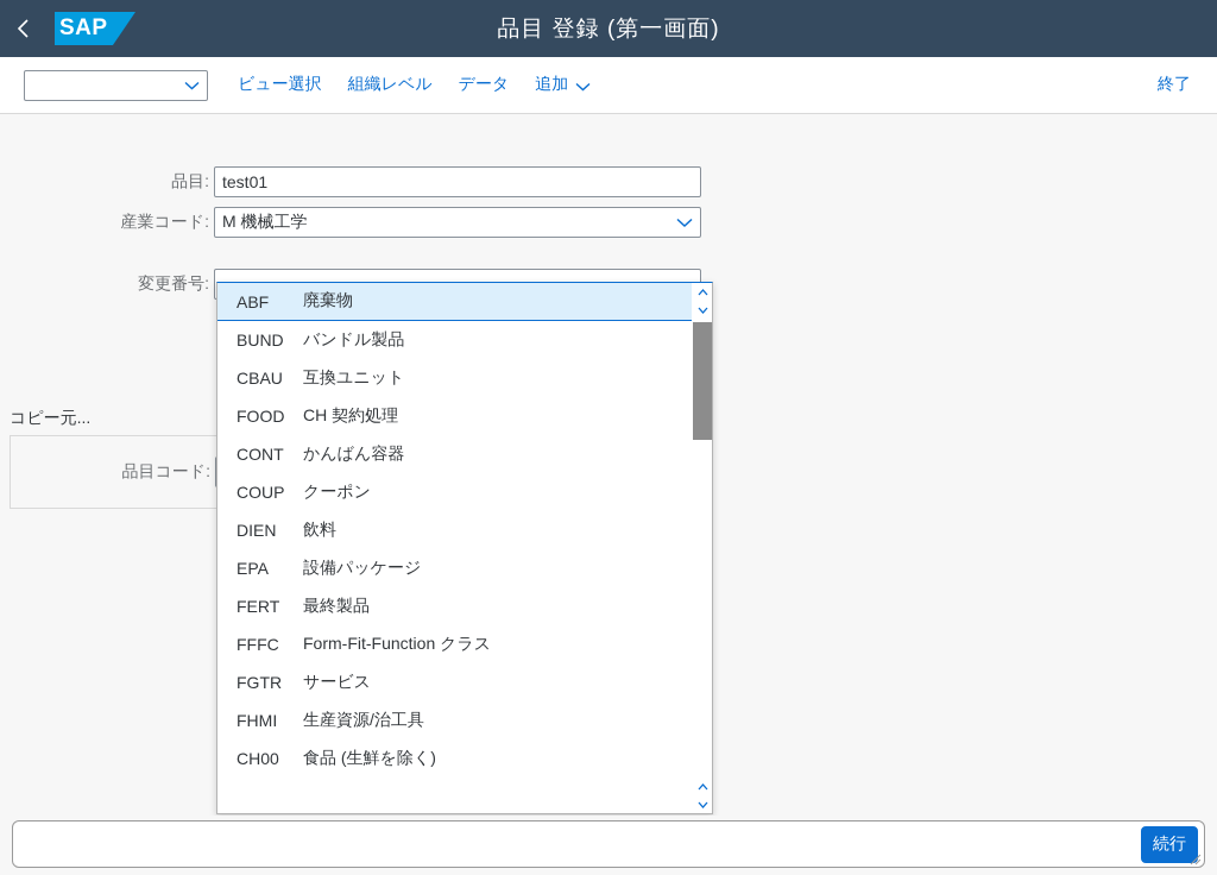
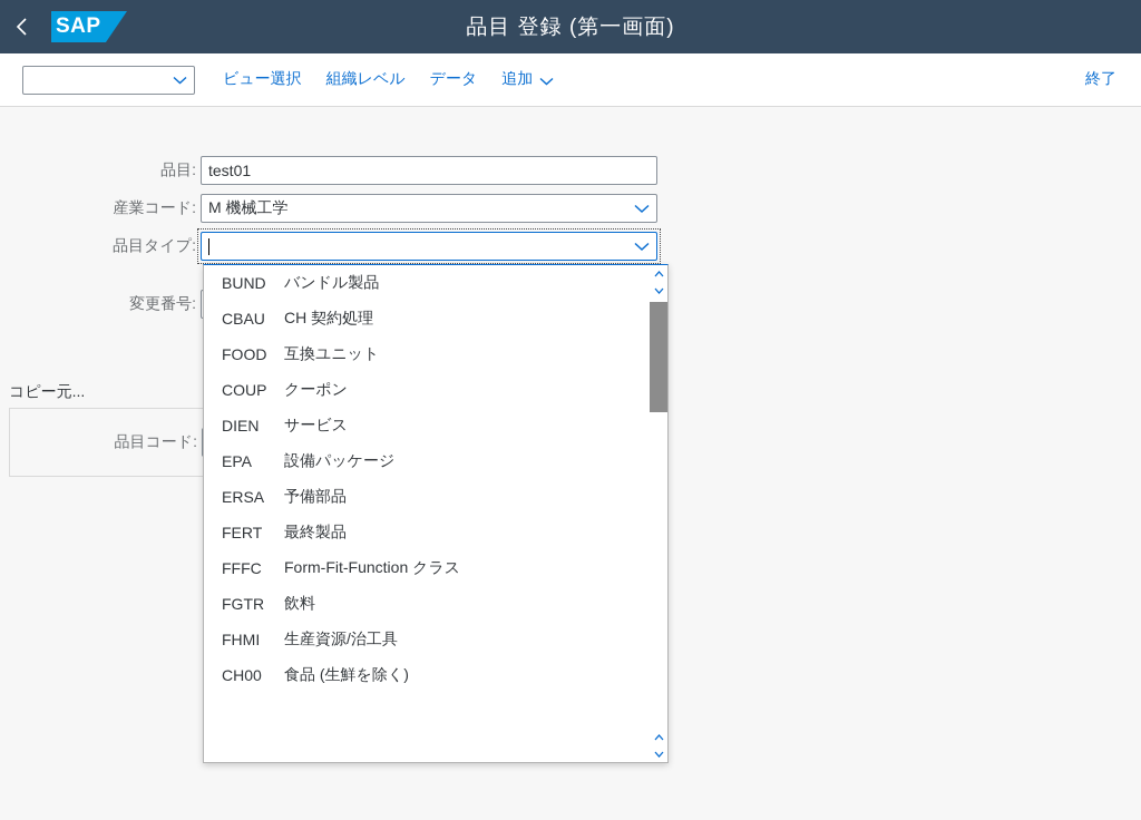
  SAP
  品目 登録 (第一画面)
  ビュー選択
  組織レベル
  データ
  追加
  終了
  品目:
  test01
  産業コード:
  M 機械工学
+ 品目タイプ:
  変更番号:
  コピー元...
  品目コード:
- ABF
- 廃棄物
  BUND
  バンドル製品
  CBAU
- 互換ユニット
+ CH 契約処理
  FOOD
- CH 契約処理
+ 互換ユニット
- CONT
- かんばん容器
  COUP
  クーポン
  DIEN
- 飲料
+ サービス
  EPA
  設備パッケージ
+ ERSA
+ 予備部品
  FERT
  最終製品
  FFFC
  Form-Fit-Function クラス
  FGTR
- サービス
+ 飲料
  FHMI
  生産資源/治工具
  CH00
  食品 (生鮮を除く)
- 続行
